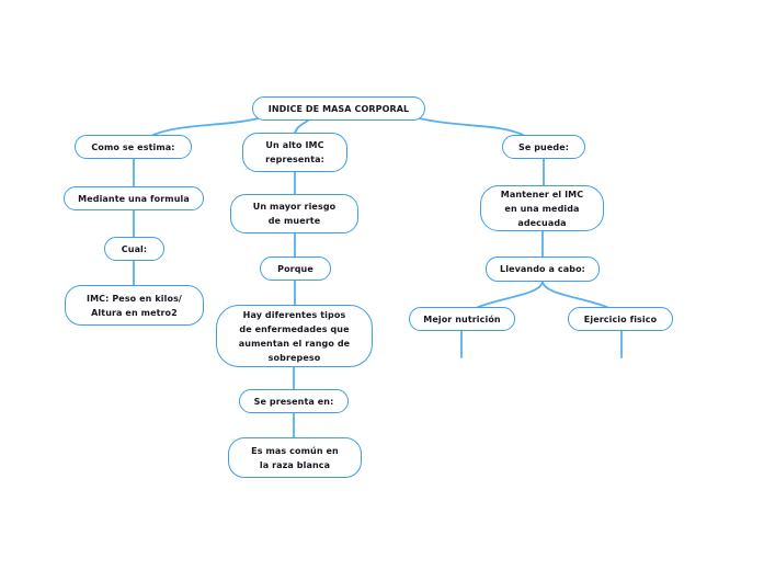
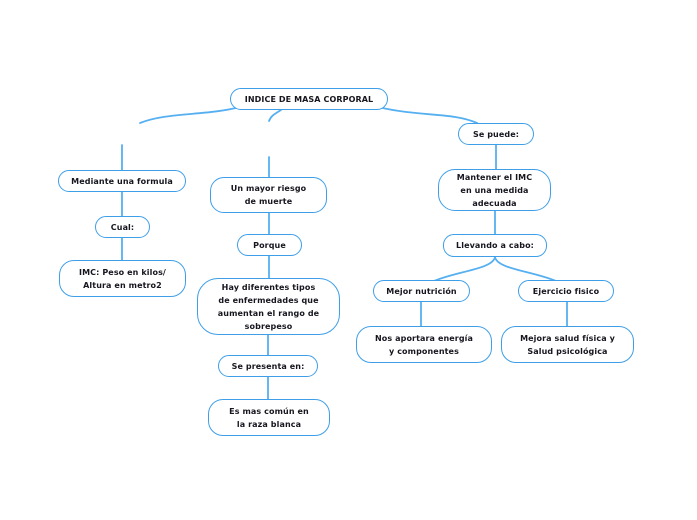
  INDICE DE MASA CORPORAL
- Como se estima:
- Un alto IMC
- representa:
  Se puede:
  Mediante una formula
  Un mayor riesgo
  de muerte
  Mantener el IMC
  en una medida
  adecuada
  Cual:
  Porque
  Llevando a cabo:
  IMC: Peso en kilos/
  Altura en metro2
  Hay diferentes tipos
  de enfermedades que
  aumentan el rango de
  sobrepeso
  Mejor nutrición
  Ejercicio fisico
  Se presenta en:
+ Nos aportara energía
+ y componentes
+ Mejora salud física y
+ Salud psicológica
  Es mas común en
  la raza blanca
